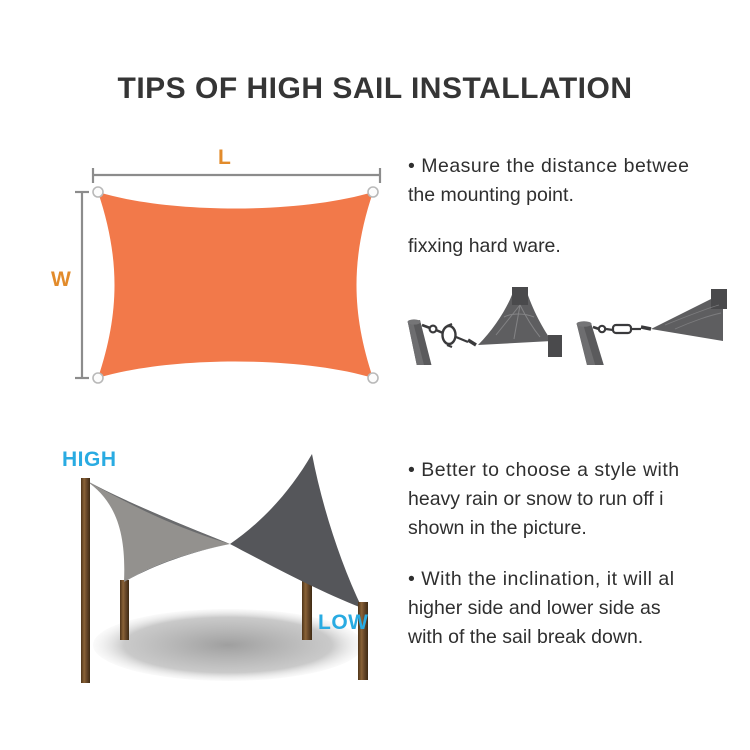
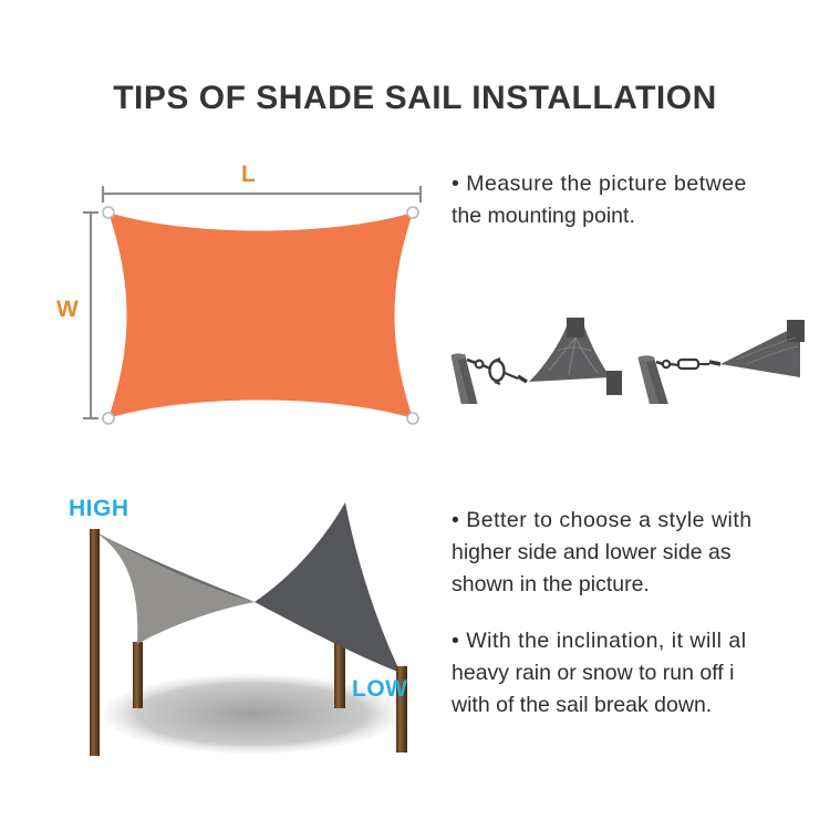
- TIPS OF HIGH SAIL INSTALLATION
+ TIPS OF SHADE SAIL INSTALLATION
  L
  W
- • Measure the distance betwee
+ • Measure the picture betwee
  the mounting point.
- fixxing hard ware.
  HIGH
  LOW
  • Better to choose a style with
- heavy rain or snow to run off i
+ higher side and lower side as
  shown in the picture.
  • With the inclination, it will al
- higher side and lower side as
+ heavy rain or snow to run off i
  with of the sail break down.
